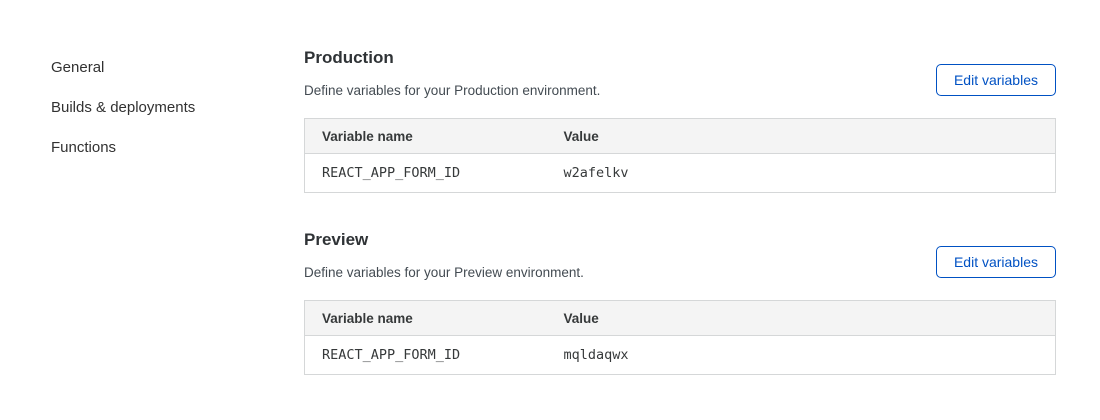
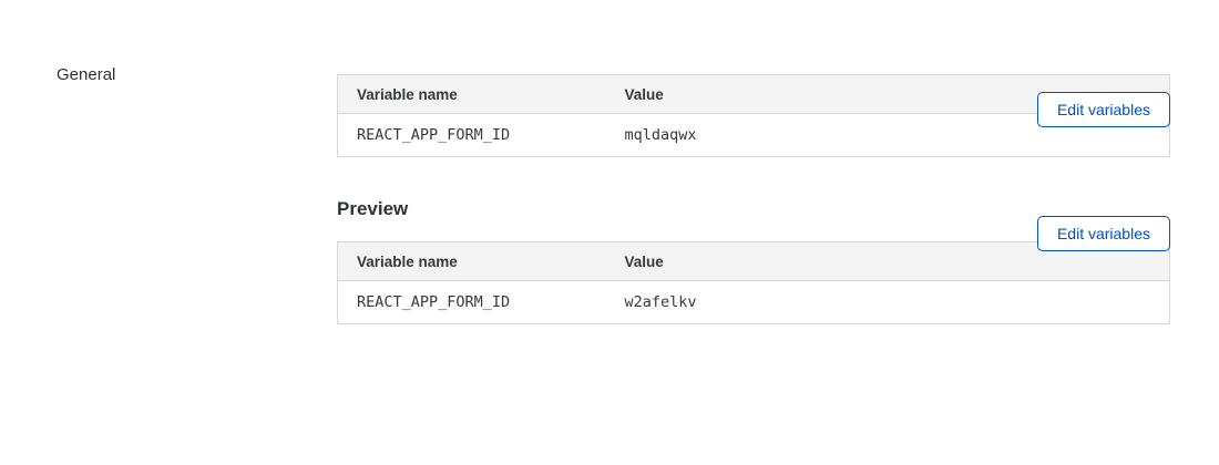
  General
- Builds & deployments
- Functions
- Production
- Define variables for your Production environment.
  Edit variables
  Variable name	Value
- REACT_APP_FORM_ID	w2afelkv
+ REACT_APP_FORM_ID	mqldaqwx
  Preview
- Define variables for your Preview environment.
  Edit variables
  Variable name	Value
- REACT_APP_FORM_ID	mqldaqwx
+ REACT_APP_FORM_ID	w2afelkv
